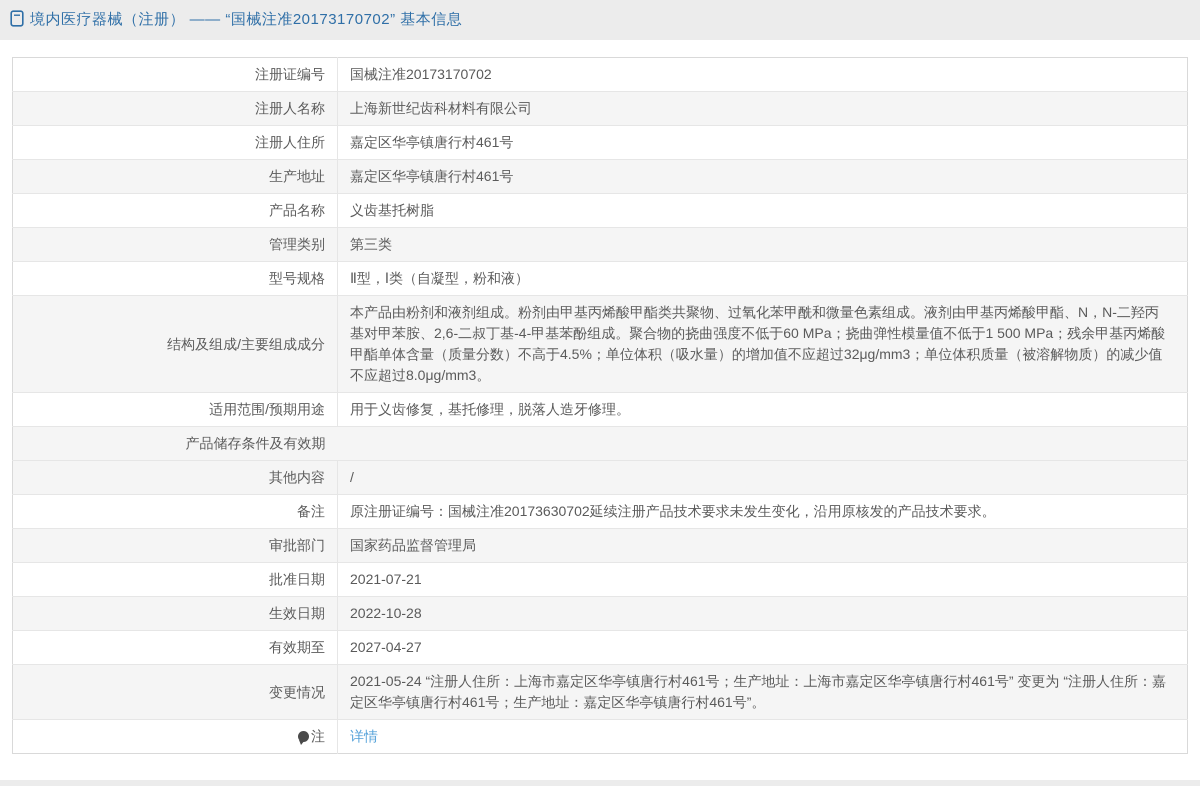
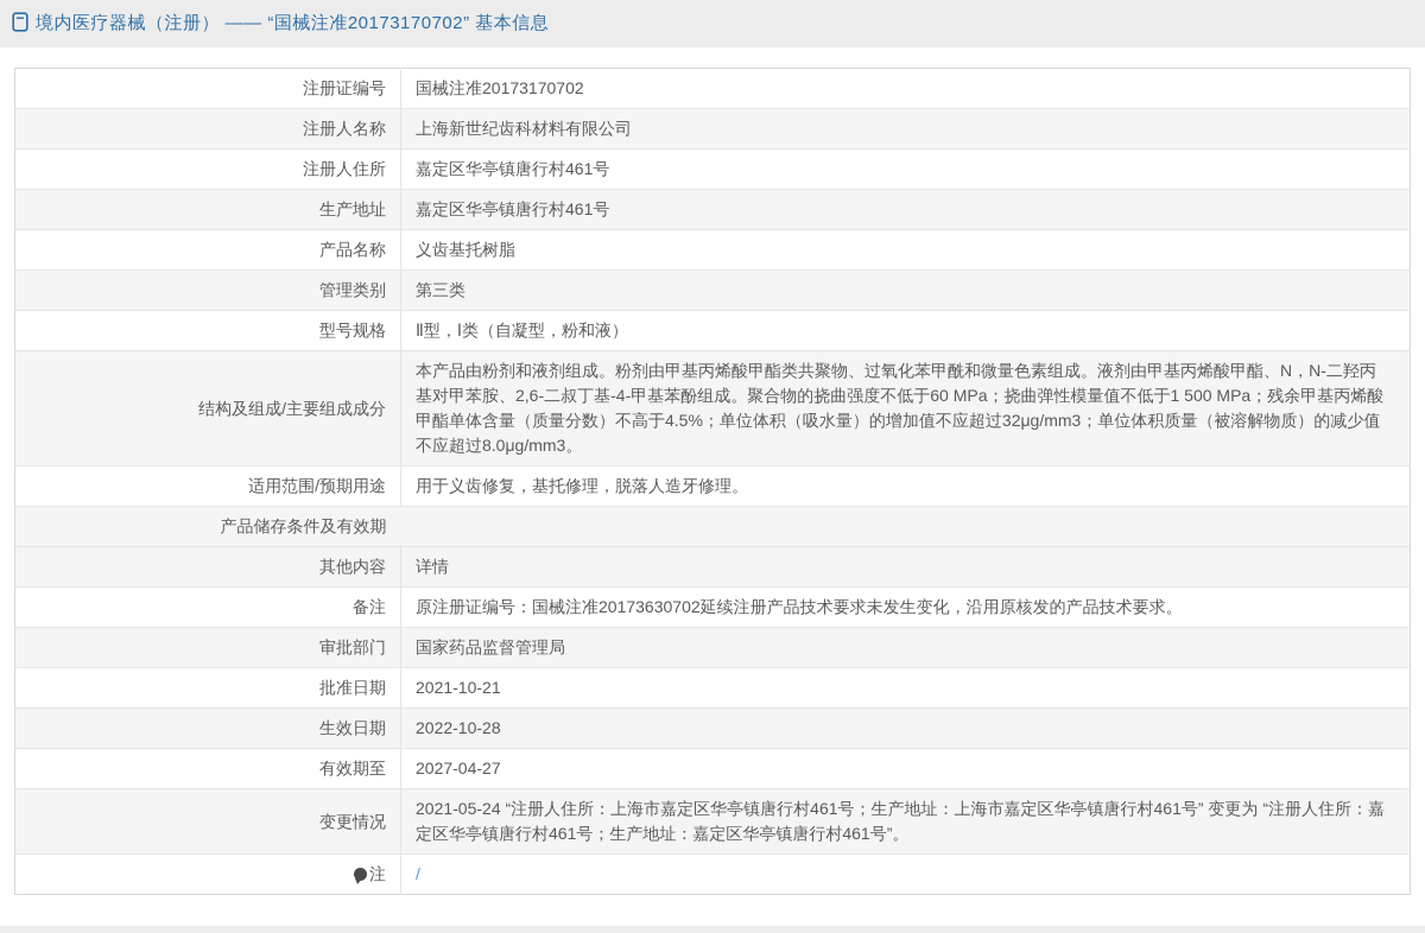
  境内医疗器械（注册） —— “国械注准20173170702” 基本信息
  注册证编号	国械注准20173170702
  注册人名称	上海新世纪齿科材料有限公司
  注册人住所	嘉定区华亭镇唐行村461号
  生产地址	嘉定区华亭镇唐行村461号
  产品名称	义齿基托树脂
  管理类别	第三类
  型号规格	Ⅱ型，Ⅰ类（自凝型，粉和液）
  结构及组成/主要组成成分	本产品由粉剂和液剂组成。粉剂由甲基丙烯酸甲酯类共聚物、过氧化苯甲酰和微量色素组成。液剂由甲基丙烯酸甲酯、N，N-二羟丙基对甲苯胺、2,6-二叔丁基-4-甲基苯酚组成。聚合物的挠曲强度不低于60 MPa；挠曲弹性模量值不低于1 500 MPa；残余甲基丙烯酸甲酯单体含量（质量分数）不高于4.5%；单位体积（吸水量）的增加值不应超过32μg/mm3；单位体积质量（被溶解物质）的减少值不应超过8.0μg/mm3。
  适用范围/预期用途	用于义齿修复，基托修理，脱落人造牙修理。
  产品储存条件及有效期
- 其他内容	/
+ 其他内容	详情
  备注	原注册证编号：国械注准20173630702延续注册产品技术要求未发生变化，沿用原核发的产品技术要求。
  审批部门	国家药品监督管理局
- 批准日期	2021-07-21
+ 批准日期	2021-10-21
  生效日期	2022-10-28
  有效期至	2027-04-27
  变更情况	2021-05-24 “注册人住所：上海市嘉定区华亭镇唐行村461号；生产地址：上海市嘉定区华亭镇唐行村461号” 变更为 “注册人住所：嘉定区华亭镇唐行村461号；生产地址：嘉定区华亭镇唐行村461号”。
- 注	详情
+ 注	/
